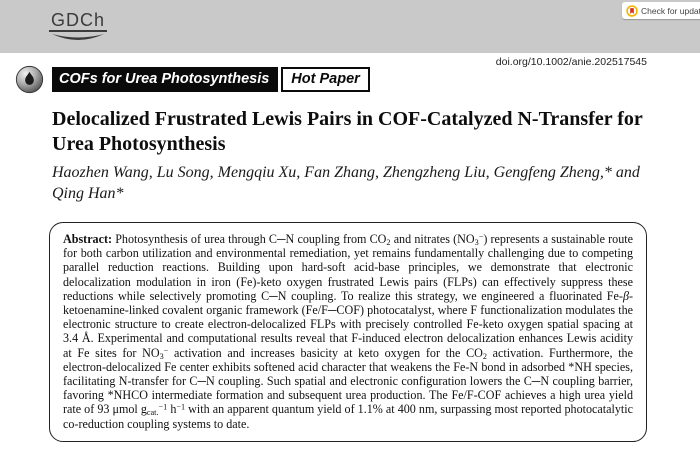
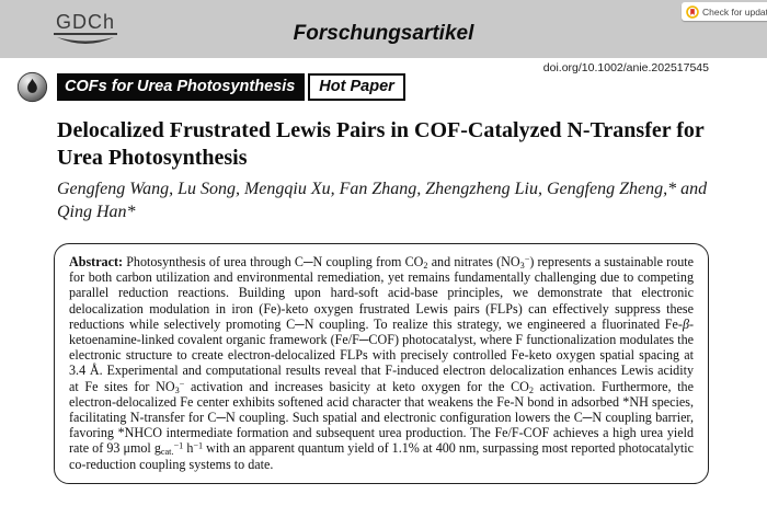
  GDCh
+ Forschungsartikel
  Check for upda
  doi.org/10.1002/anie.202517545
  COFs for Urea Photosynthesis
  Hot Paper
  Delocalized Frustrated Lewis Pairs in COF-Catalyzed N-Transfer for Urea Photosynthesis
- Haozhen Wang, Lu Song, Mengqiu Xu, Fan Zhang, Zhengzheng Liu, Gengfeng Zheng,* and Qing Han*
+ Gengfeng Wang, Lu Song, Mengqiu Xu, Fan Zhang, Zhengzheng Liu, Gengfeng Zheng,* and Qing Han*
  Abstract: Photosynthesis of urea through C─N coupling from CO2 and nitrates (NO3−) represents a sustainable route for both carbon utilization and environmental remediation, yet remains fundamentally challenging due to competing parallel reduction reactions. Building upon hard-soft acid-base principles, we demonstrate that electronic delocalization modulation in iron (Fe)-keto oxygen frustrated Lewis pairs (FLPs) can effectively suppress these reductions while selectively promoting C─N coupling. To realize this strategy, we engineered a fluorinated Fe-β-ketoenamine-linked covalent organic framework (Fe/F─COF) photocatalyst, where F functionalization modulates the electronic structure to create electron-delocalized FLPs with precisely controlled Fe-keto oxygen spatial spacing at 3.4 Å. Experimental and computational results reveal that F-induced electron delocalization enhances Lewis acidity at Fe sites for NO3− activation and increases basicity at keto oxygen for the CO2 activation. Furthermore, the electron-delocalized Fe center exhibits softened acid character that weakens the Fe-N bond in adsorbed *NH species, facilitating N-transfer for C─N coupling. Such spatial and electronic configuration lowers the C─N coupling barrier, favoring *NHCO intermediate formation and subsequent urea production. The Fe/F-COF achieves a high urea yield rate of 93 μmol gcat.−1 h−1 with an apparent quantum yield of 1.1% at 400 nm, surpassing most reported photocatalytic co-reduction coupling systems to date.
